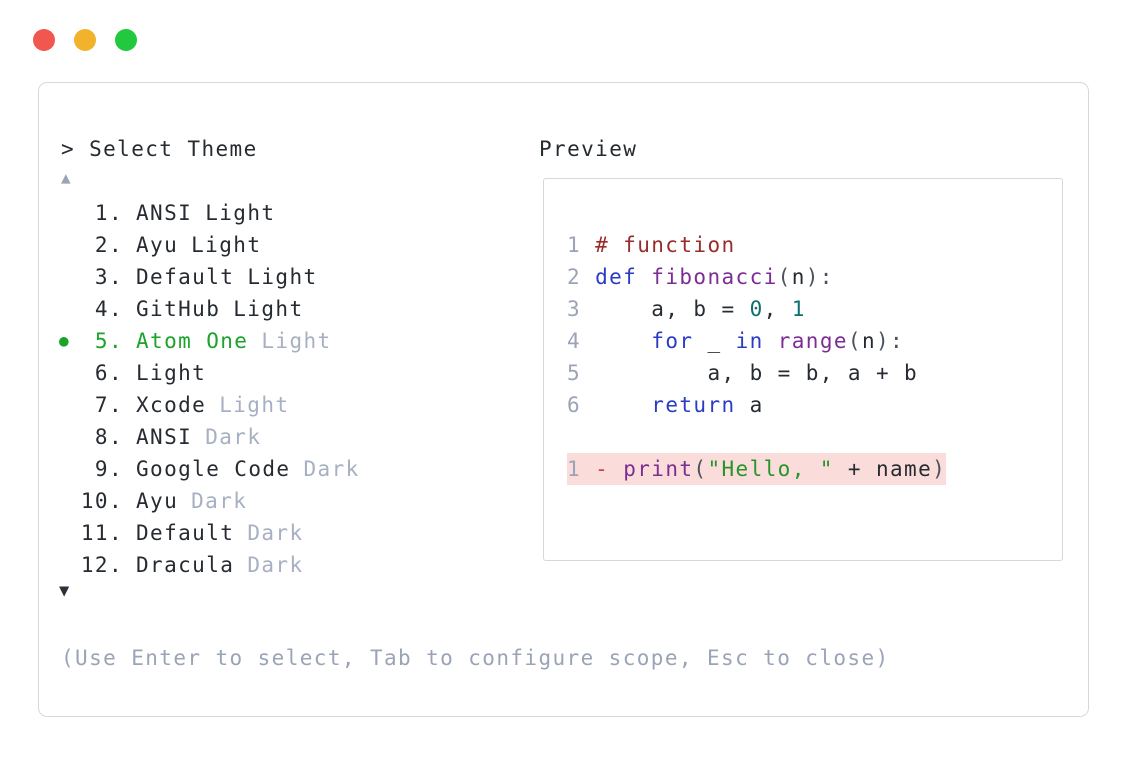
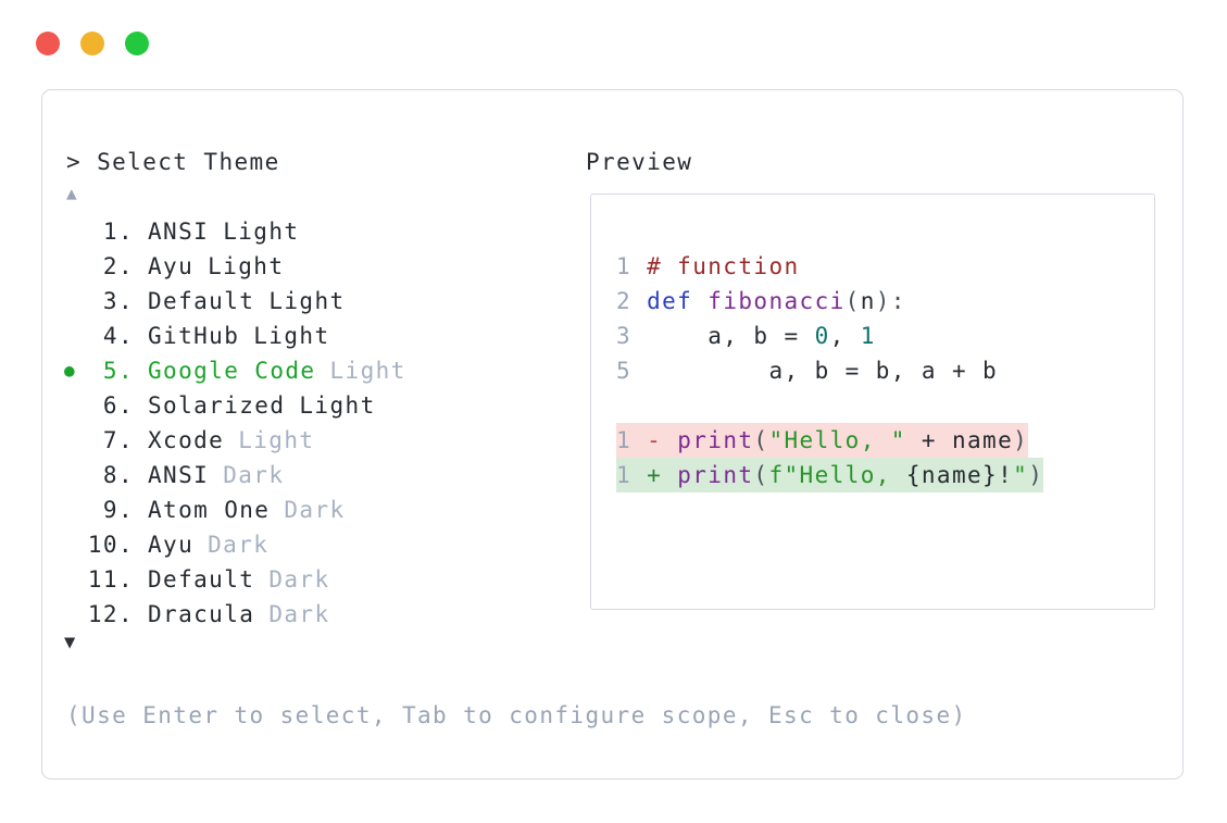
  >
  Select Theme
  Preview
  ▲
  1.
  ANSI
  Light
  2.
  Ayu
  Light
  3.
  Default
  Light
  4.
  GitHub
  Light
  ●
  5.
- Atom One
+ Google Code
  Light
  6.
+ Solarized
  Light
  7.
  Xcode
  Light
  8.
  ANSI
  Dark
  9.
- Google Code
+ Atom One
  Dark
  10.
  Ayu
  Dark
  11.
  Default
  Dark
  12.
  Dracula
  Dark
  ▼
  (Use Enter to select, Tab to configure scope, Esc to close)
  1 # function
  2 def fibonacci(n):
  3 a, b = 0, 1
- 4 for _ in range(n):
  5 a, b = b, a + b
- 6 return a
  1 - print("Hello, " + name)
+ 1 + print(f"Hello, {name}!")
